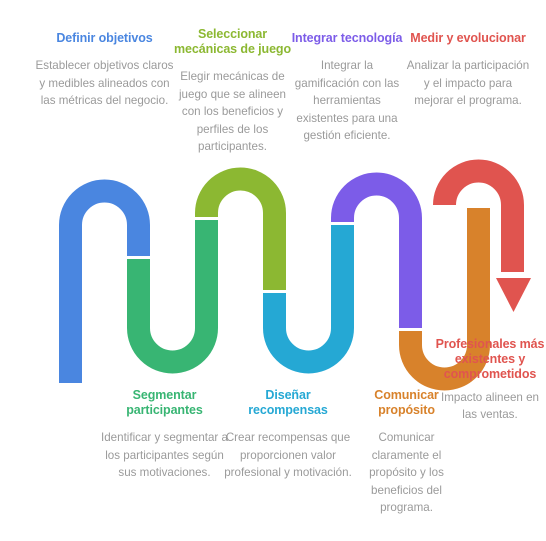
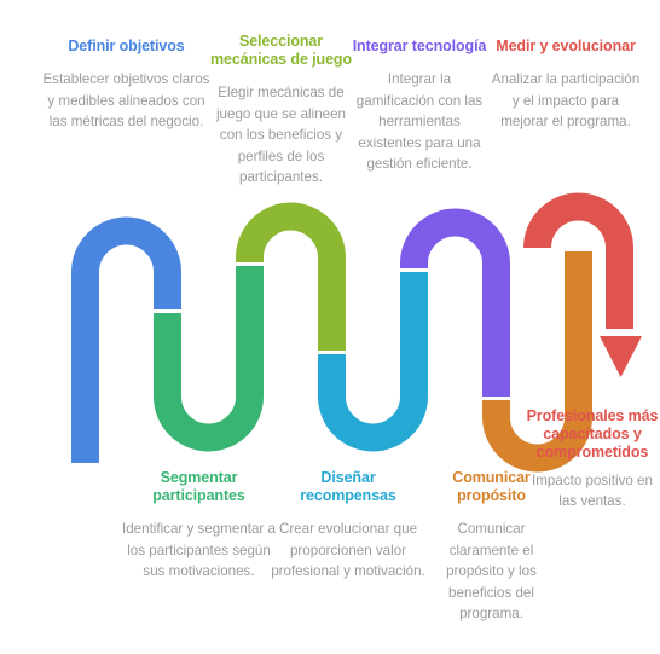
  Definir objetivos
  Establecer objetivos claros y medibles alineados con las métricas del negocio.
  Seleccionar mecánicas de juego
  Elegir mecánicas de juego que se alineen con los beneficios y perfiles de los participantes.
  Integrar tecnología
  Integrar la gamificación con las herramientas existentes para una gestión eficiente.
  Medir y evolucionar
  Analizar la participación y el impacto para mejorar el programa.
  Segmentar participantes
  Identificar y segmentar a los participantes según sus motivaciones.
  Diseñar recompensas
- Crear recompensas que proporcionen valor profesional y motivación.
+ Crear evolucionar que proporcionen valor profesional y motivación.
  Comunicar propósito
  Comunicar claramente el propósito y los beneficios del programa.
- Profesionales más existentes y comprometidos
+ Profesionales más capacitados y comprometidos
- Impacto alineen en las ventas.
+ Impacto positivo en las ventas.
